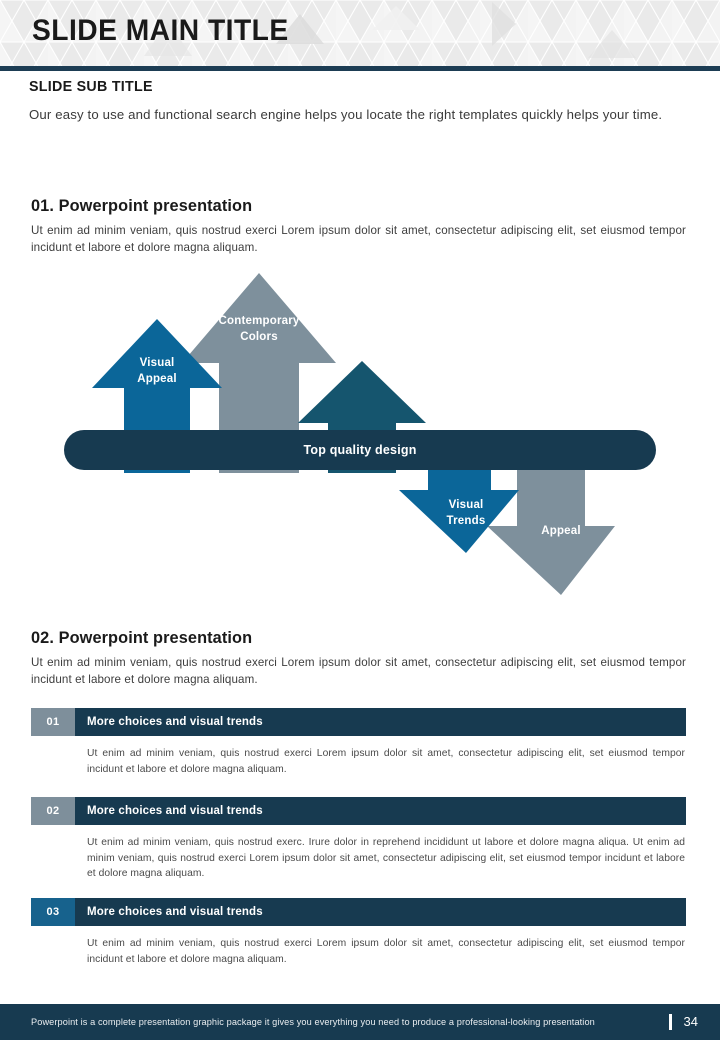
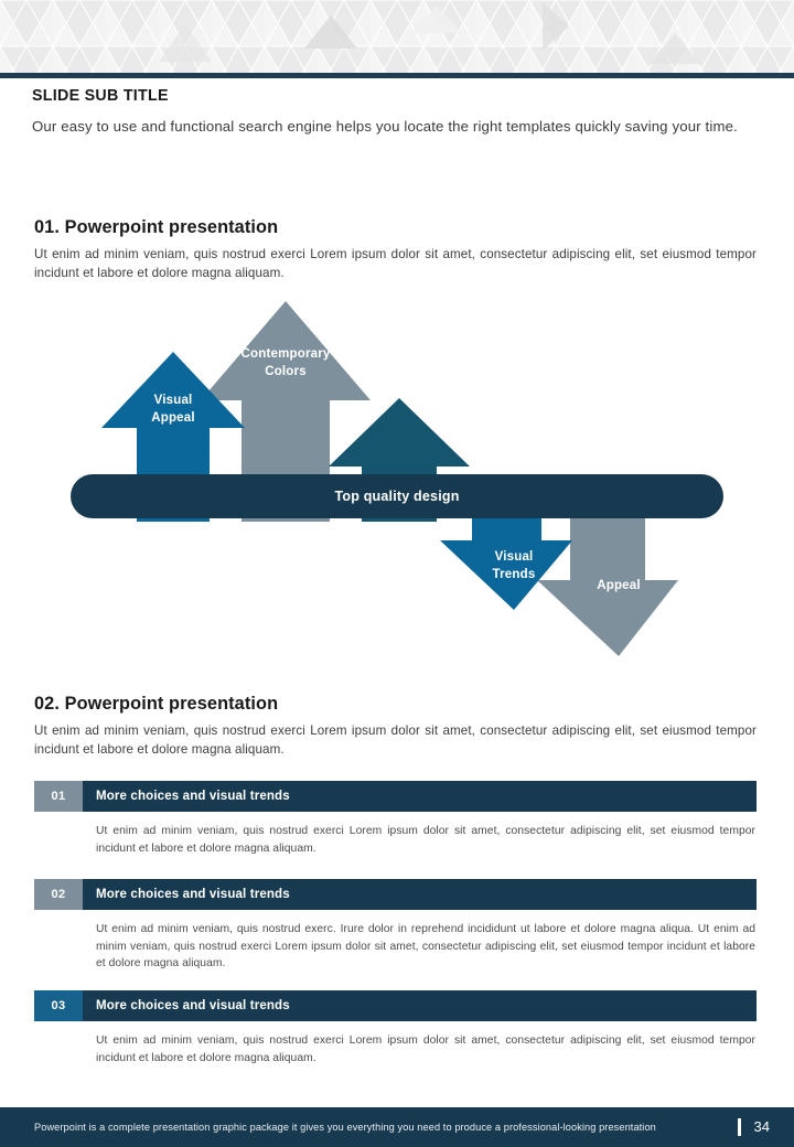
- SLIDE MAIN TITLE
  SLIDE SUB TITLE
- Our easy to use and functional search engine helps you locate the right templates quickly helps your time.
+ Our easy to use and functional search engine helps you locate the right templates quickly saving your time.
  01. Powerpoint presentation
  Ut enim ad minim veniam, quis nostrud exerci Lorem ipsum dolor sit amet, consectetur adipiscing elit, set eiusmod tempor incidunt et labore et dolore magna aliquam.
  Contemporary
  Colors
  Visual
  Appeal
  Visual
  Trends
  Appeal
  Top quality design
  02. Powerpoint presentation
  Ut enim ad minim veniam, quis nostrud exerci Lorem ipsum dolor sit amet, consectetur adipiscing elit, set eiusmod tempor incidunt et labore et dolore magna aliquam.
  01
  More choices and visual trends
  Ut enim ad minim veniam, quis nostrud exerci Lorem ipsum dolor sit amet, consectetur adipiscing elit, set eiusmod tempor incidunt et labore et dolore magna aliquam.
  02
  More choices and visual trends
  Ut enim ad minim veniam, quis nostrud exerc. Irure dolor in reprehend incididunt ut labore et dolore magna aliqua. Ut enim ad minim veniam, quis nostrud exerci Lorem ipsum dolor sit amet, consectetur adipiscing elit, set eiusmod tempor incidunt et labore et dolore magna aliquam.
  03
  More choices and visual trends
  Ut enim ad minim veniam, quis nostrud exerci Lorem ipsum dolor sit amet, consectetur adipiscing elit, set eiusmod tempor incidunt et labore et dolore magna aliquam.
  Powerpoint is a complete presentation graphic package it gives you everything you need to produce a professional-looking presentation
  34
